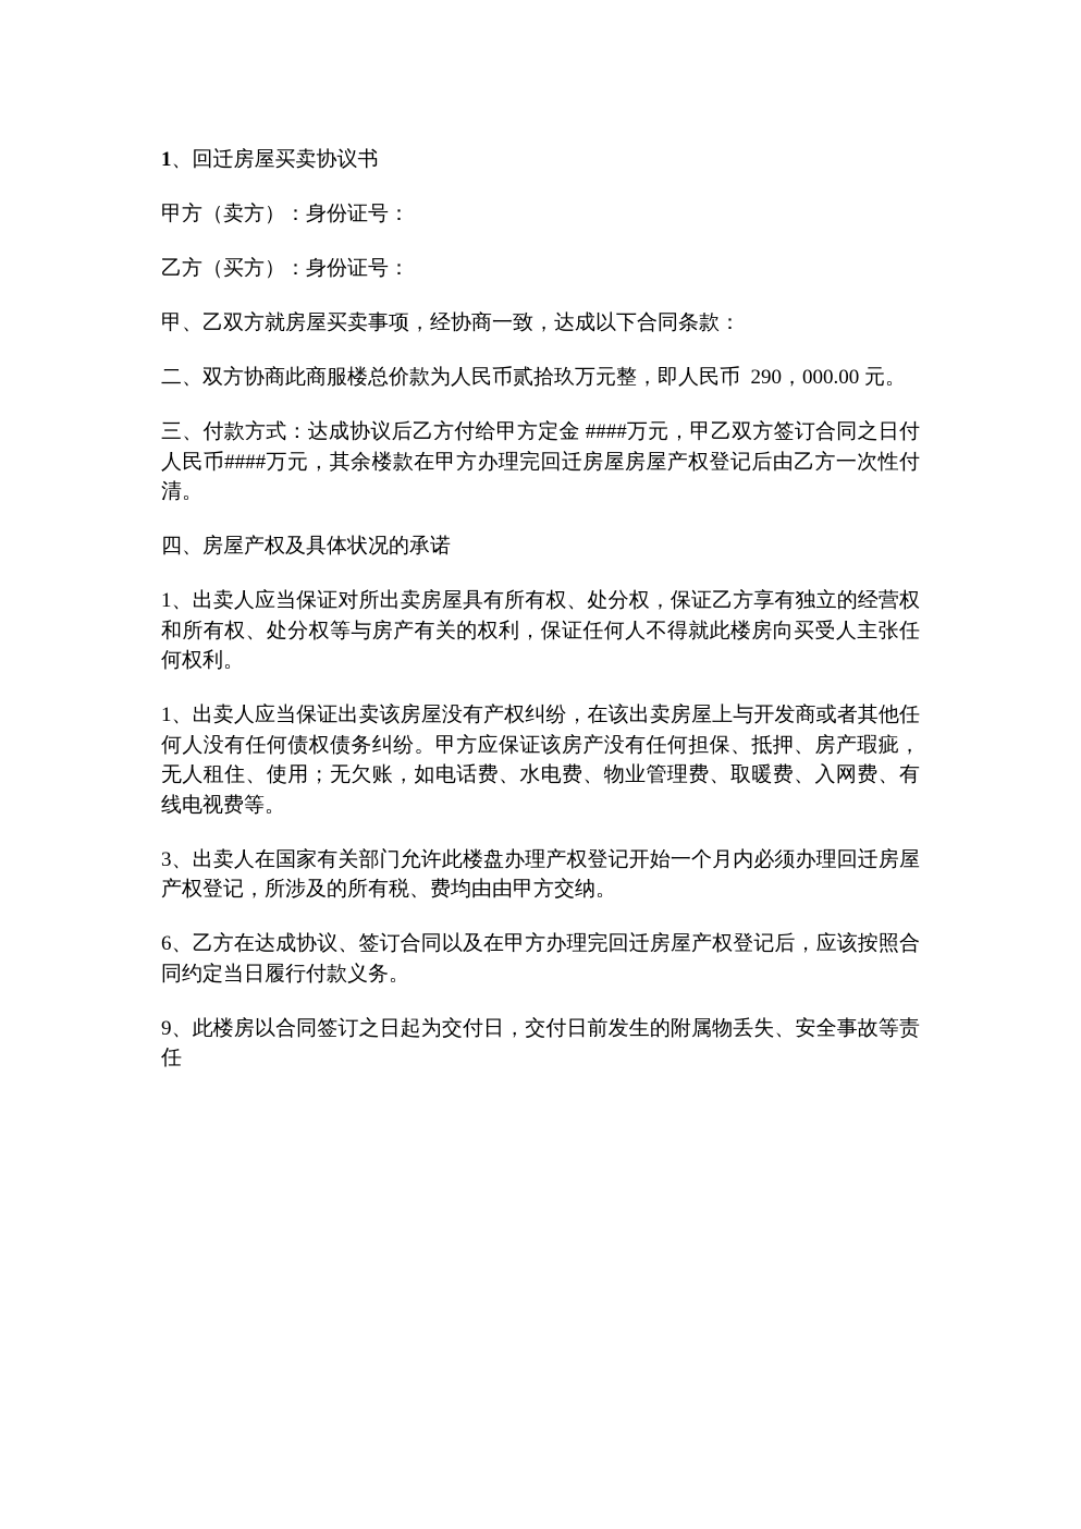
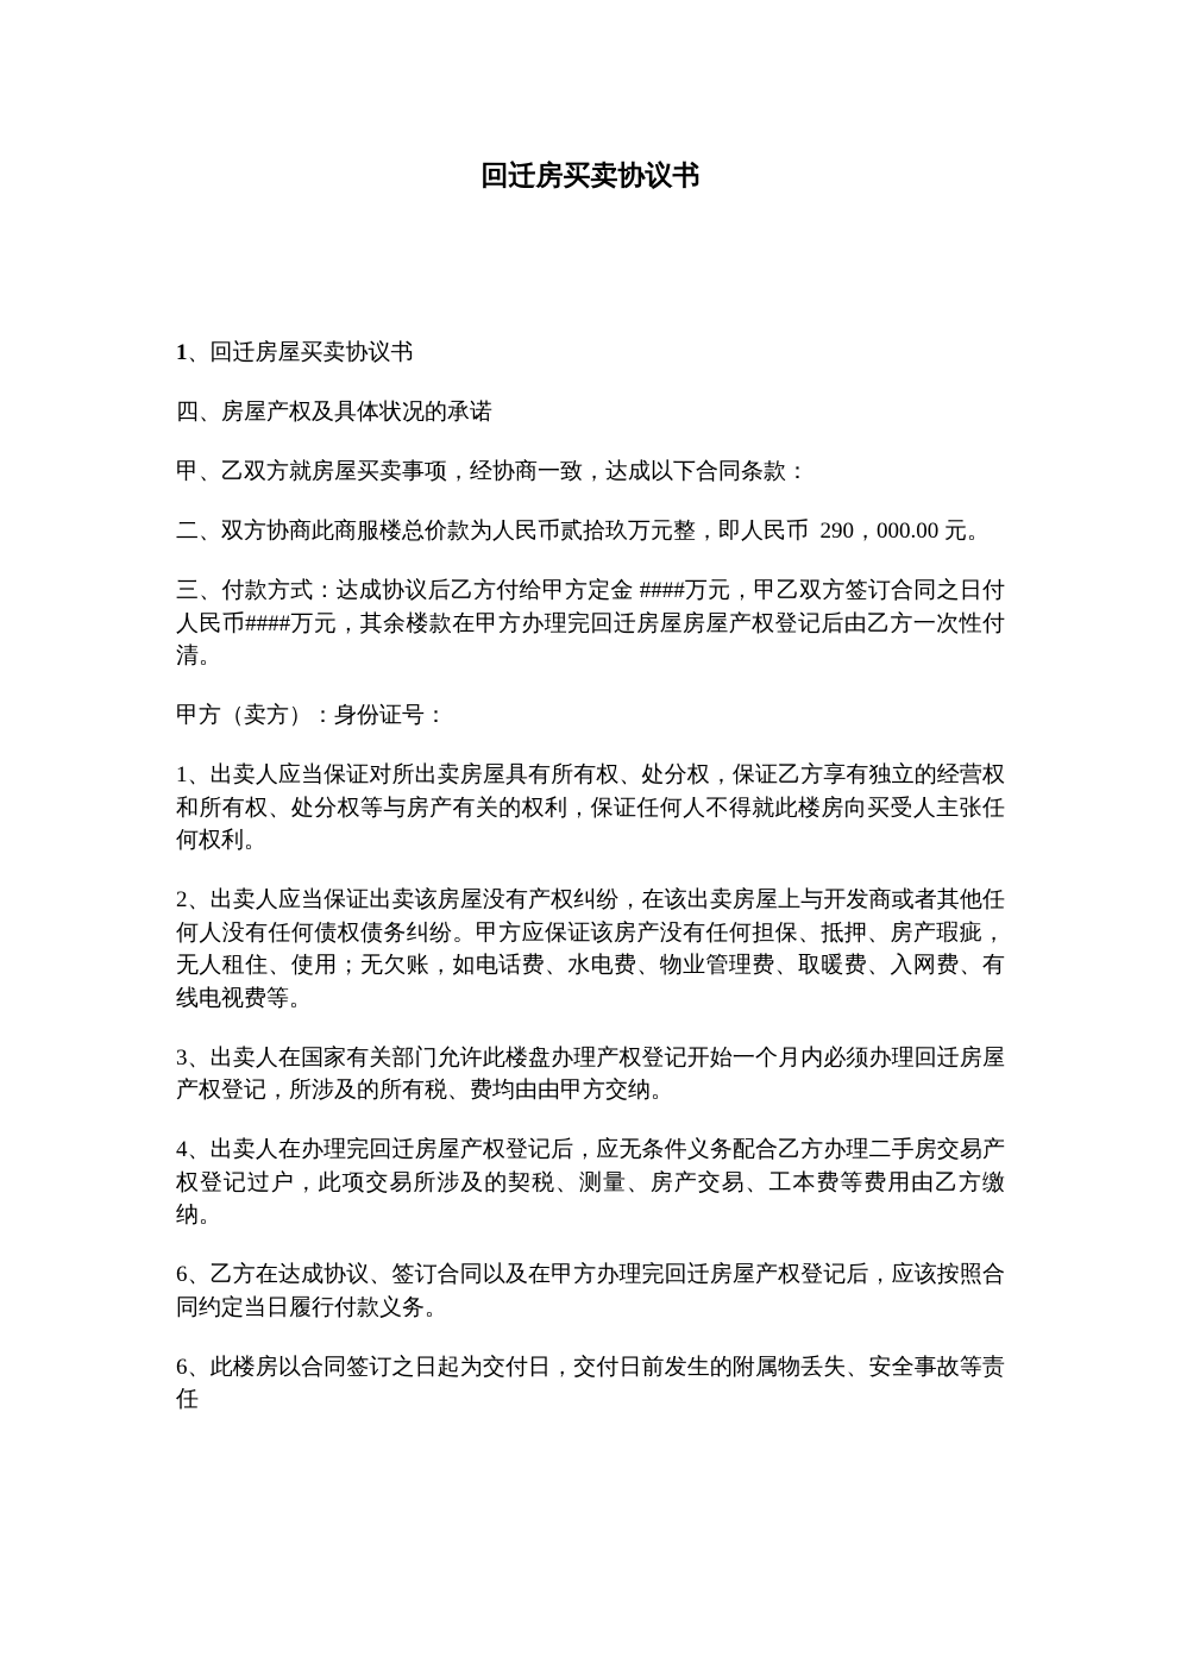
+ 回迁房买卖协议书
  1、回迁房屋买卖协议书
- 甲方（卖方）：身份证号：
+ 四、房屋产权及具体状况的承诺
- 乙方（买方）：身份证号：
  甲、乙双方就房屋买卖事项，经协商一致，达成以下合同条款：
  二、双方协商此商服楼总价款为人民币贰拾玖万元整，即人民币 290，000.00 元。
  三、付款方式：达成协议后乙方付给甲方定金 ####万元，甲乙双方签订合同之日付人民币####万元，其余楼款在甲方办理完回迁房屋房屋产权登记后由乙方一次性付清。
- 四、房屋产权及具体状况的承诺
+ 甲方（卖方）：身份证号：
  1、出卖人应当保证对所出卖房屋具有所有权、处分权，保证乙方享有独立的经营权和所有权、处分权等与房产有关的权利，保证任何人不得就此楼房向买受人主张任何权利。
- 1、出卖人应当保证出卖该房屋没有产权纠纷，在该出卖房屋上与开发商或者其他任何人没有任何债权债务纠纷。甲方应保证该房产没有任何担保、抵押、房产瑕疵，无人租住、使用；无欠账，如电话费、水电费、物业管理费、取暖费、入网费、有线电视费等。
+ 2、出卖人应当保证出卖该房屋没有产权纠纷，在该出卖房屋上与开发商或者其他任何人没有任何债权债务纠纷。甲方应保证该房产没有任何担保、抵押、房产瑕疵，无人租住、使用；无欠账，如电话费、水电费、物业管理费、取暖费、入网费、有线电视费等。
  3、出卖人在国家有关部门允许此楼盘办理产权登记开始一个月内必须办理回迁房屋产权登记，所涉及的所有税、费均由由甲方交纳。
+ 4、出卖人在办理完回迁房屋产权登记后，应无条件义务配合乙方办理二手房交易产权登记过户，此项交易所涉及的契税、测量、房产交易、工本费等费用由乙方缴纳。
  6、乙方在达成协议、签订合同以及在甲方办理完回迁房屋产权登记后，应该按照合同约定当日履行付款义务。
- 9、此楼房以合同签订之日起为交付日，交付日前发生的附属物丢失、安全事故等责任
+ 6、此楼房以合同签订之日起为交付日，交付日前发生的附属物丢失、安全事故等责任
